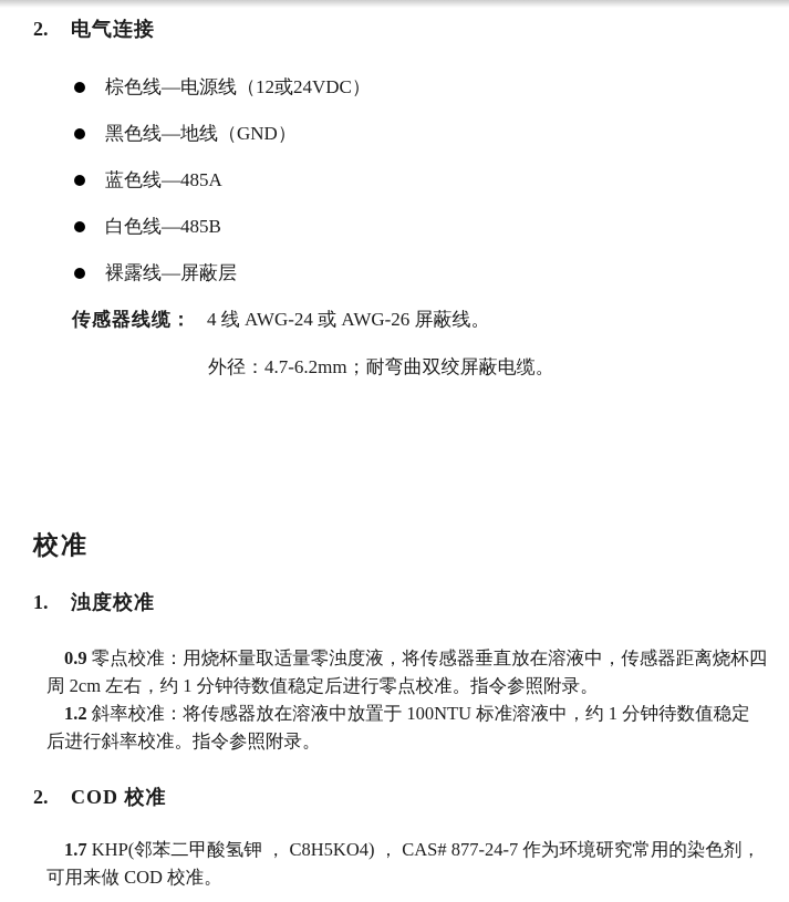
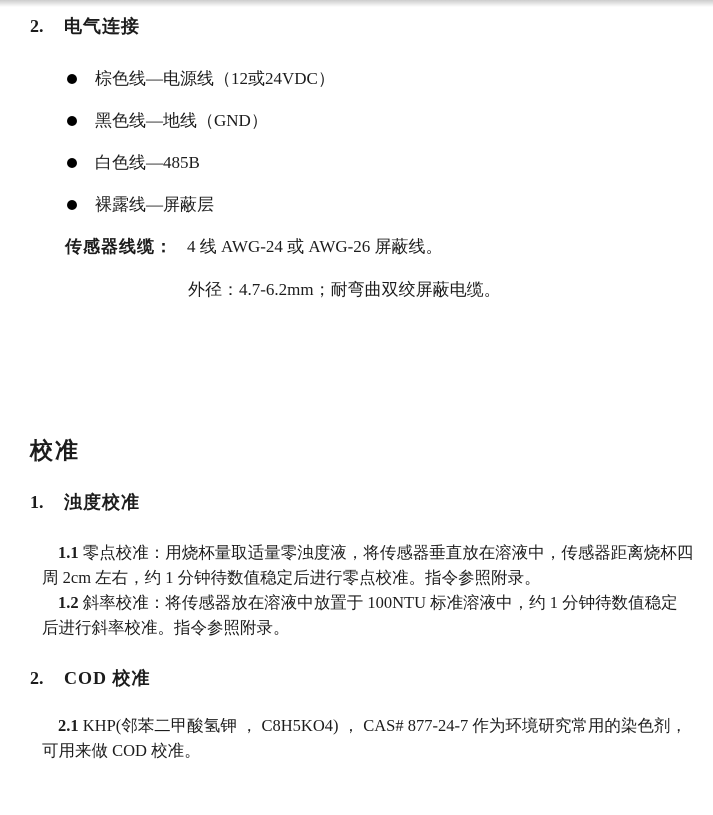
  2. 电气连接
  棕色线—电源线（12或24VDC）
  黑色线—地线（GND）
- 蓝色线—485A
  白色线—485B
  裸露线—屏蔽层
  传感器线缆： 4 线 AWG-24 或 AWG-26 屏蔽线。
  外径：4.7-6.2mm；耐弯曲双绞屏蔽电缆。
  校准
  1. 浊度校准
- 0.9 零点校准：用烧杯量取适量零浊度液，将传感器垂直放在溶液中，传感器距离烧杯四周 2cm 左右，约 1 分钟待数值稳定后进行零点校准。指令参照附录。
+ 1.1 零点校准：用烧杯量取适量零浊度液，将传感器垂直放在溶液中，传感器距离烧杯四周 2cm 左右，约 1 分钟待数值稳定后进行零点校准。指令参照附录。
  1.2 斜率校准：将传感器放在溶液中放置于 100NTU 标准溶液中，约 1 分钟待数值稳定后进行斜率校准。指令参照附录。
  2. COD 校准
- 1.7 KHP(邻苯二甲酸氢钾 ， C8H5KO4) ， CAS# 877-24-7 作为环境研究常用的染色剂，可用来做 COD 校准。
+ 2.1 KHP(邻苯二甲酸氢钾 ， C8H5KO4) ， CAS# 877-24-7 作为环境研究常用的染色剂，可用来做 COD 校准。
